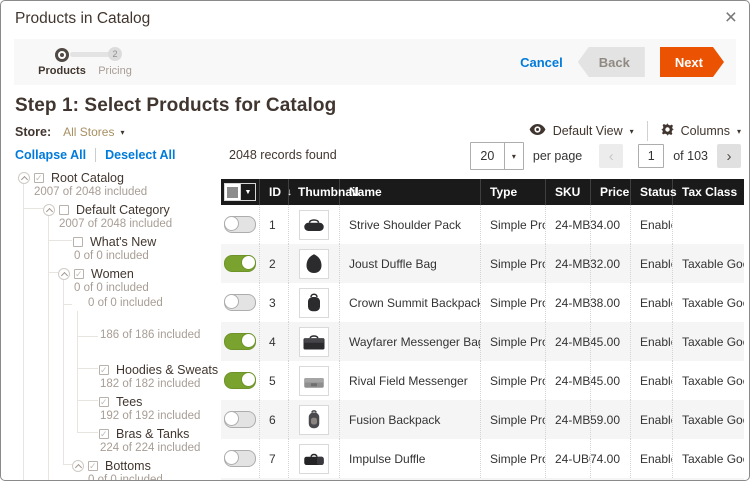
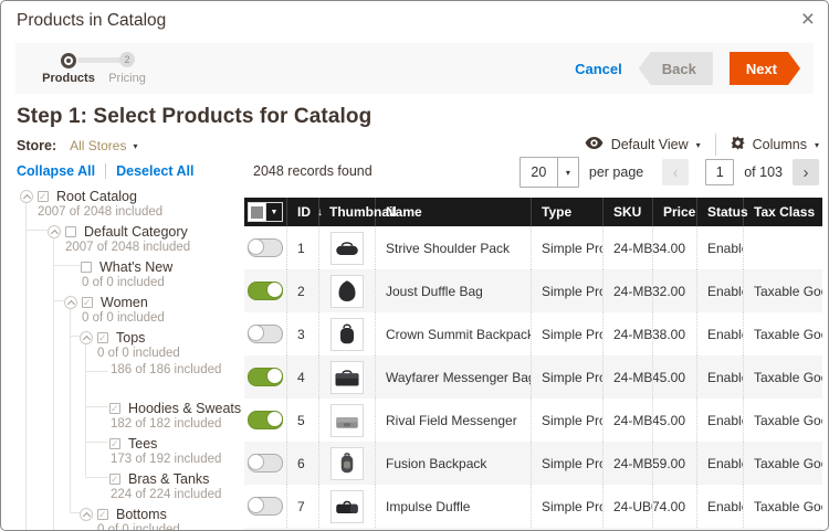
  Products in Catalog
  ×
  2
  Products
  Pricing
  Cancel
  Back
  Next
  Step 1: Select Products for Catalog
  Store:
  All Stores
  ▾
  Default View
  ▾
  Columns
  ▾
  Collapse All
  Deselect All
  2048 records found
  20
  ▾
  per page
  ‹
  1
  of 103
  ›
  Root Catalog
  2007 of 2048 included
  Default Category
  2007 of 2048 included
  What's New
  0 of 0 included
  Women
  0 of 0 included
+ Tops
  0 of 0 included
  186 of 186 included
  Hoodies & Sweats
  182 of 182 included
  Tees
- 192 of 192 included
+ 173 of 192 included
  Bras & Tanks
  224 of 224 included
  Bottoms
  ID
  ↓
  Thumbnail
  Name
  Type
  SKU
  Price
  Status
  Tax Class
  1
  Strive Shoulder Pack
  24-MB
  34.00
  Enabl
  2
  Joust Duffle Bag
  24-MB
  32.00
  Enabl
  Taxable Go
  3
  Crown Summit Backpack
  24-MB
  38.00
  Enabl
  Taxable Go
  4
  Wayfarer Messenger Ba
  24-MB
  45.00
  Enabl
  Taxable Go
  5
  Rival Field Messenger
  24-MB
  45.00
  Enabl
  Taxable Go
  6
  Fusion Backpack
  24-MB
  59.00
  Enabl
  Taxable Go
  7
  Impulse Duffle
  24-UB
  74.00
  Enabl
  Taxable Go
